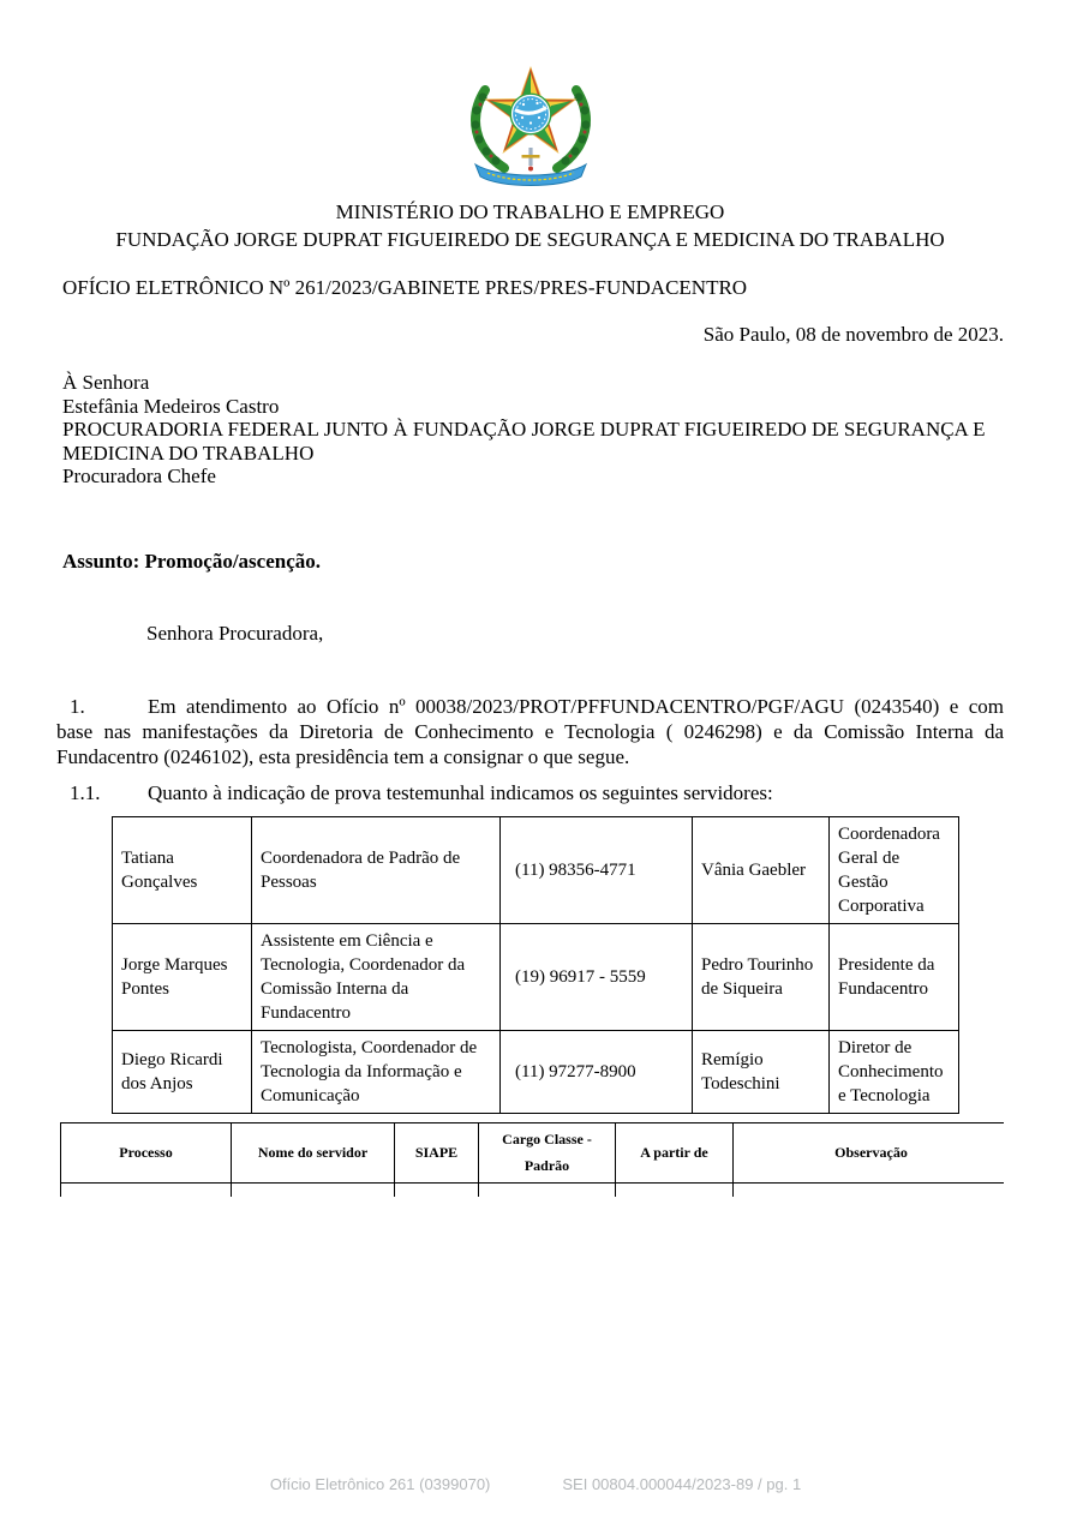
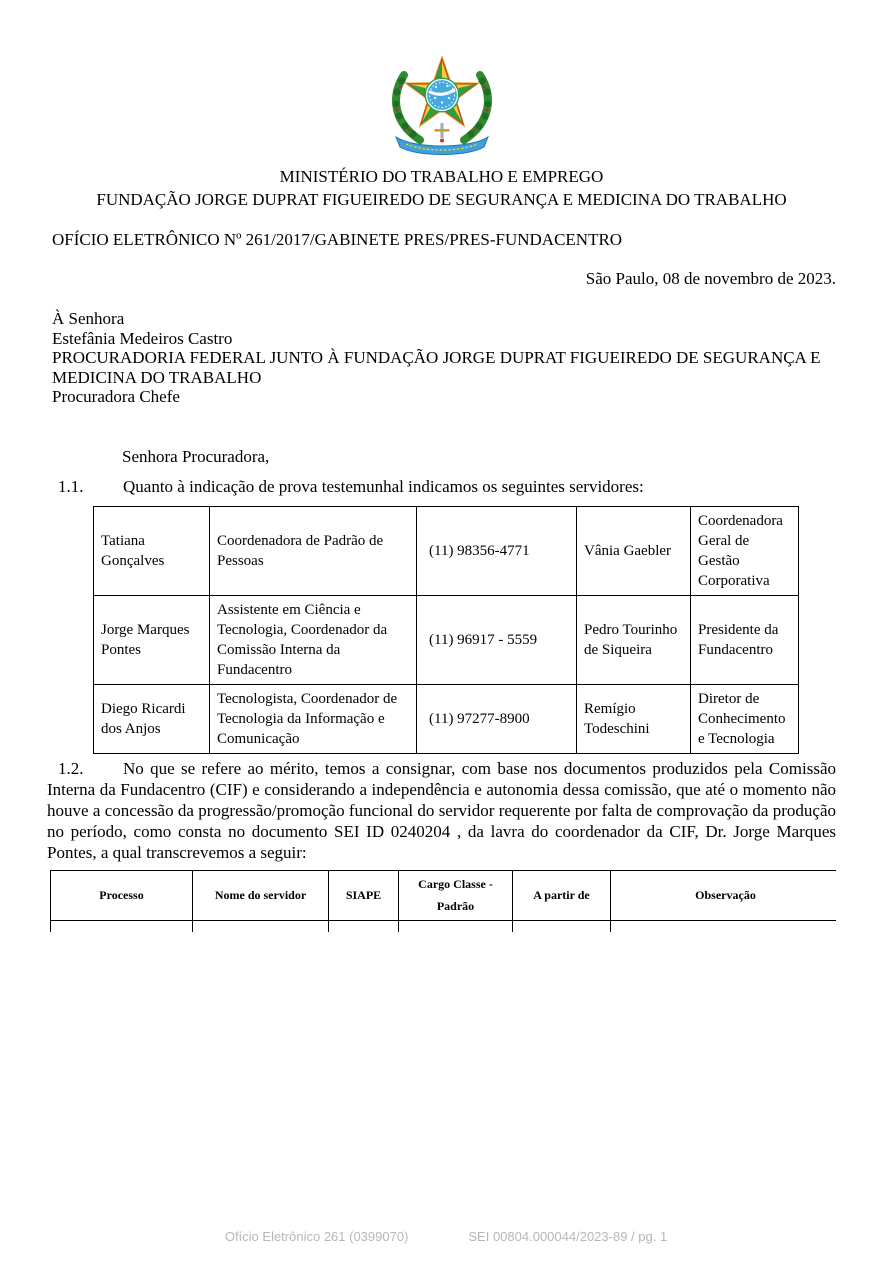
  MINISTÉRIO DO TRABALHO E EMPREGO
  FUNDAÇÃO JORGE DUPRAT FIGUEIREDO DE SEGURANÇA E MEDICINA DO TRABALHO
- OFÍCIO ELETRÔNICO Nº 261/2023/GABINETE PRES/PRES-FUNDACENTRO
+ OFÍCIO ELETRÔNICO Nº 261/2017/GABINETE PRES/PRES-FUNDACENTRO
  São Paulo, 08 de novembro de 2023.
  À Senhora
  Estefânia Medeiros Castro
  PROCURADORIA FEDERAL JUNTO À FUNDAÇÃO JORGE DUPRAT FIGUEIREDO DE SEGURANÇA E MEDICINA DO TRABALHO
  Procuradora Chefe
- Assunto: Promoção/ascenção.
  Senhora Procuradora,
- 1. Em atendimento ao Ofício nº 00038/2023/PROT/PFFUNDACENTRO/PGF/AGU (0243540) e com base nas manifestações da Diretoria de Conhecimento e Tecnologia ( 0246298) e da Comissão Interna da Fundacentro (0246102), esta presidência tem a consignar o que segue.
  1.1. Quanto à indicação de prova testemunhal indicamos os seguintes servidores:
  Tatiana Gonçalves	Coordenadora de Padrão de Pessoas	(11) 98356-4771	Vânia Gaebler	Coordenadora Geral de Gestão Corporativa
- Jorge Marques Pontes	Assistente em Ciência e Tecnologia, Coordenador da Comissão Interna da Fundacentro	(19) 96917 - 5559	Pedro Tourinho de Siqueira	Presidente da Fundacentro
+ Jorge Marques Pontes	Assistente em Ciência e Tecnologia, Coordenador da Comissão Interna da Fundacentro	(11) 96917 - 5559	Pedro Tourinho de Siqueira	Presidente da Fundacentro
  Diego Ricardi dos Anjos	Tecnologista, Coordenador de Tecnologia da Informação e Comunicação	(11) 97277-8900	Remígio Todeschini	Diretor de Conhecimento e Tecnologia
+ 1.2. No que se refere ao mérito, temos a consignar, com base nos documentos produzidos pela Comissão Interna da Fundacentro (CIF) e considerando a independência e autonomia dessa comissão, que até o momento não houve a concessão da progressão/promoção funcional do servidor requerente por falta de comprovação da produção no período, como consta no documento SEI ID 0240204 , da lavra do coordenador da CIF, Dr. Jorge Marques Pontes, a qual transcrevemos a seguir:
  Processo	Nome do servidor	SIAPE	Cargo Classe - Padrão	A partir de	Observação
  Ofício Eletrônico 261 (0399070)
  SEI 00804.000044/2023-89 / pg. 1
